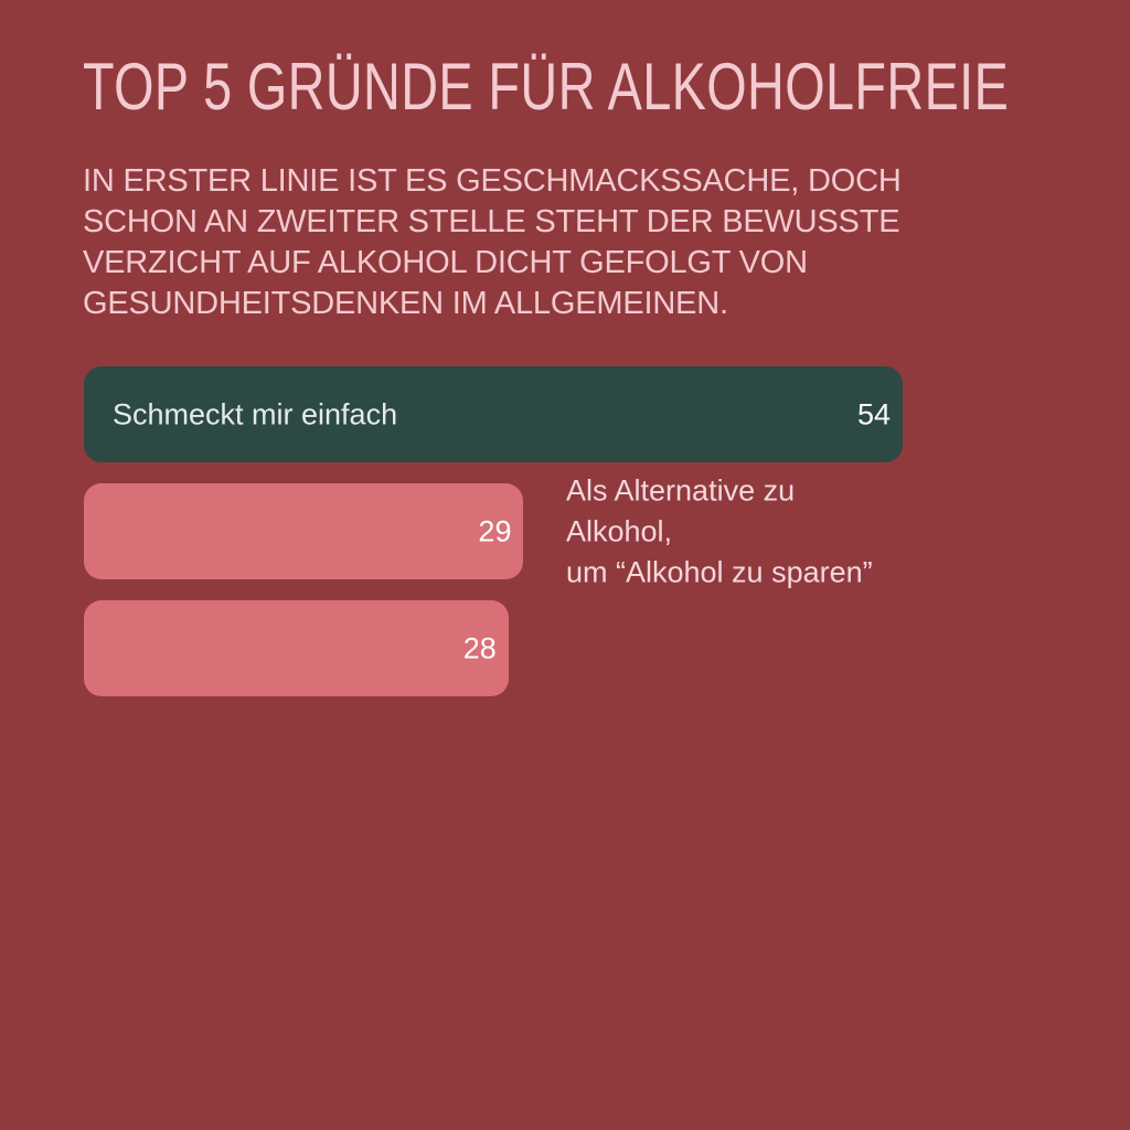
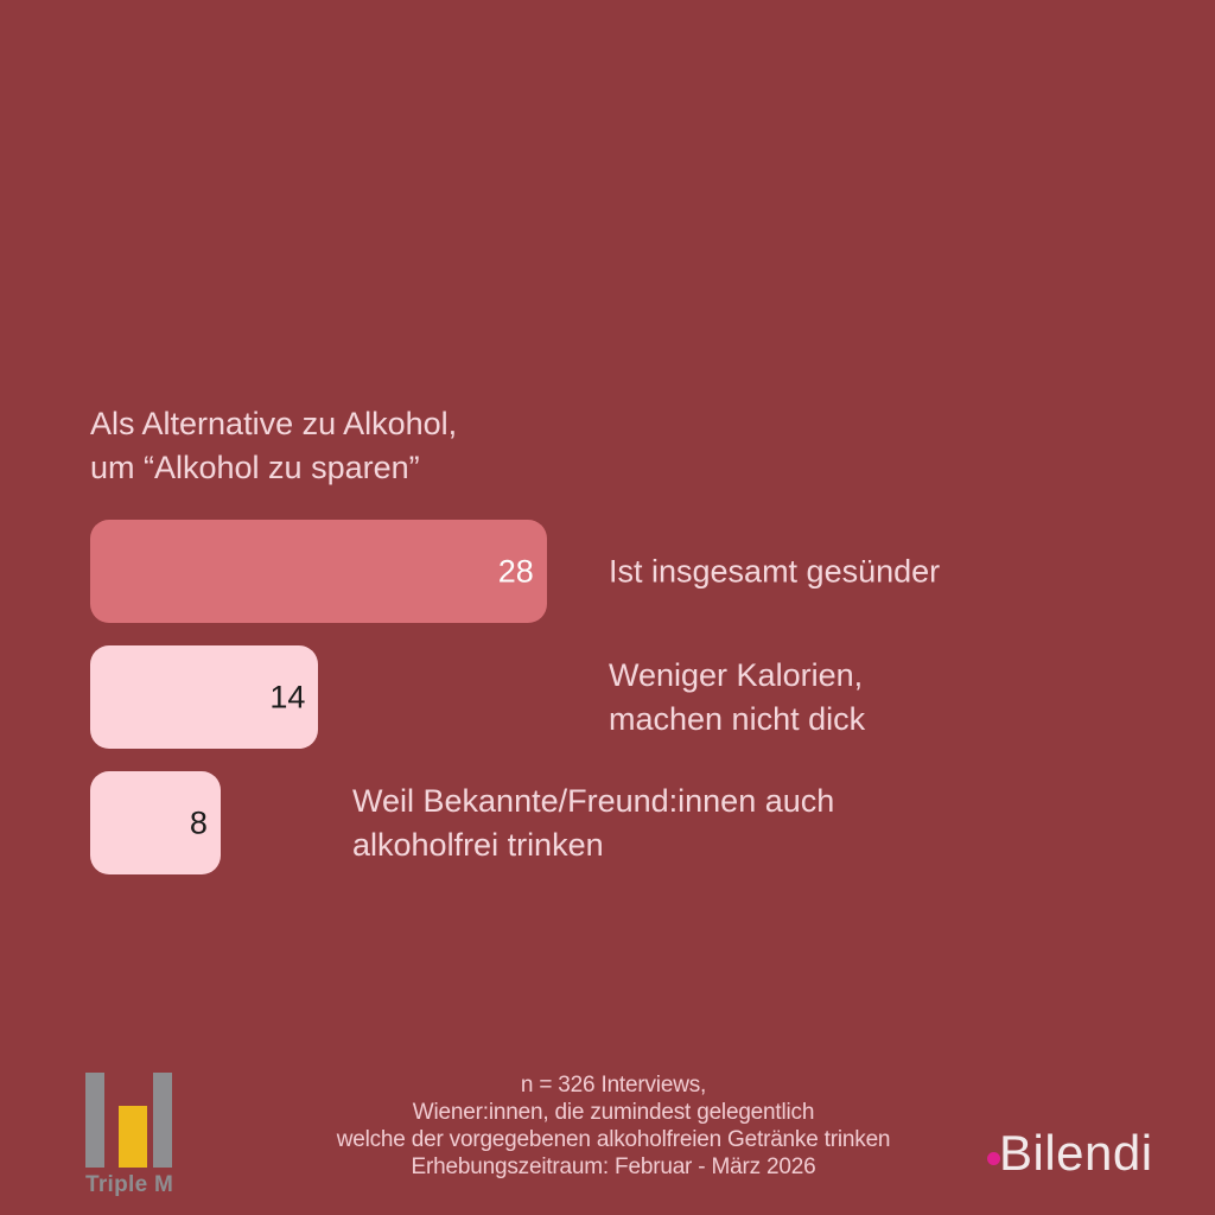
- TOP 5 GRÜNDE FÜR ALKOHOLFREIE
- IN ERSTER LINIE IST ES GESCHMACKSSACHE, DOCH
- SCHON AN ZWEITER STELLE STEHT DER BEWUSSTE
- VERZICHT AUF ALKOHOL DICHT GEFOLGT VON
- GESUNDHEITSDENKEN IM ALLGEMEINEN.
- Schmeckt mir einfach
- 54
- 29
  Als Alternative zu Alkohol,
  um “Alkohol zu sparen”
  28
+ Ist insgesamt gesünder
+ 14
+ Weniger Kalorien, machen nicht dick
+ 8
+ Weil Bekannte/Freund:innen auch alkoholfrei trinken
+ n = 326 Interviews,
+ Wiener:innen, die zumindest gelegentlich
+ welche der vorgegebenen alkoholfreien Getränke trinken
+ Erhebungszeitraum: Februar - März 2026
+ Triple M
+ Bilendi
